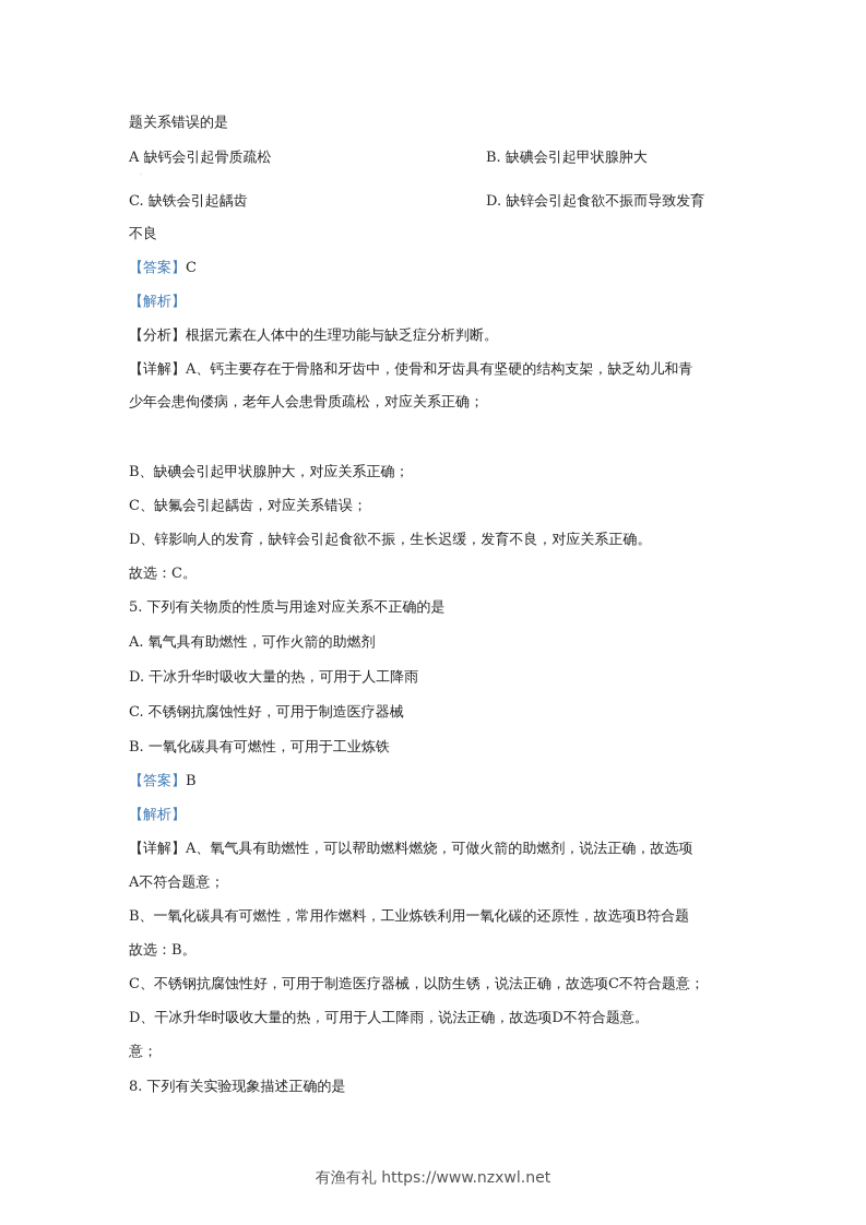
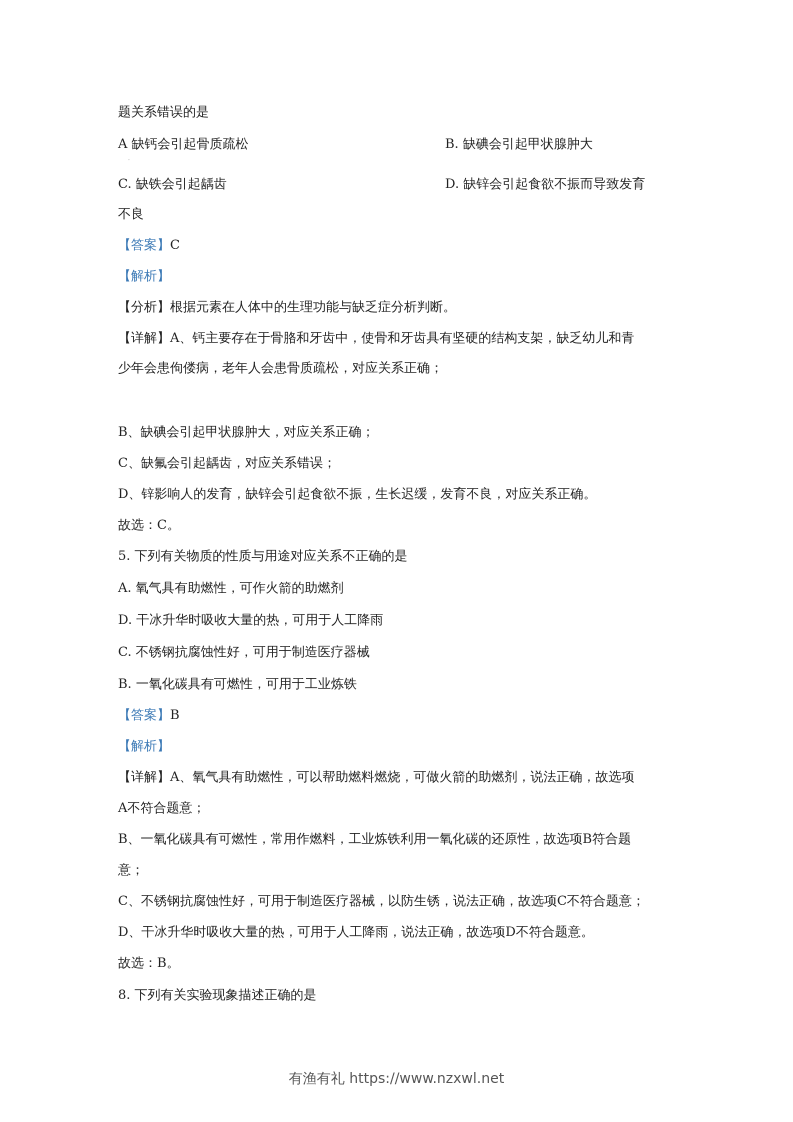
  题关系错误的是
  A 缺钙会引起骨质疏松
  B. 缺碘会引起甲状腺肿大
  C. 缺铁会引起龋齿
  D. 缺锌会引起食欲不振而导致发育
  不良
  【答案】C
  【解析】
  【分析】根据元素在人体中的生理功能与缺乏症分析判断。
  【详解】A、钙主要存在于骨胳和牙齿中，使骨和牙齿具有坚硬的结构支架，缺乏幼儿和青
  少年会患佝偻病，老年人会患骨质疏松，对应关系正确；
  B、缺碘会引起甲状腺肿大，对应关系正确；
  C、缺氟会引起龋齿，对应关系错误；
  D、锌影响人的发育，缺锌会引起食欲不振，生长迟缓，发育不良，对应关系正确。
  故选：C。
  5. 下列有关物质的性质与用途对应关系不正确的是
  A. 氧气具有助燃性，可作火箭的助燃剂
  D. 干冰升华时吸收大量的热，可用于人工降雨
  C. 不锈钢抗腐蚀性好，可用于制造医疗器械
  B. 一氧化碳具有可燃性，可用于工业炼铁
  【答案】B
  【解析】
  【详解】A、氧气具有助燃性，可以帮助燃料燃烧，可做火箭的助燃剂，说法正确，故选项
  A不符合题意；
  B、一氧化碳具有可燃性，常用作燃料，工业炼铁利用一氧化碳的还原性，故选项B符合题
- 故选：B。
+ 意；
  C、不锈钢抗腐蚀性好，可用于制造医疗器械，以防生锈，说法正确，故选项C不符合题意；
  D、干冰升华时吸收大量的热，可用于人工降雨，说法正确，故选项D不符合题意。
- 意；
+ 故选：B。
  8. 下列有关实验现象描述正确的是
  有渔有礼 https://www.nzxwl.net
